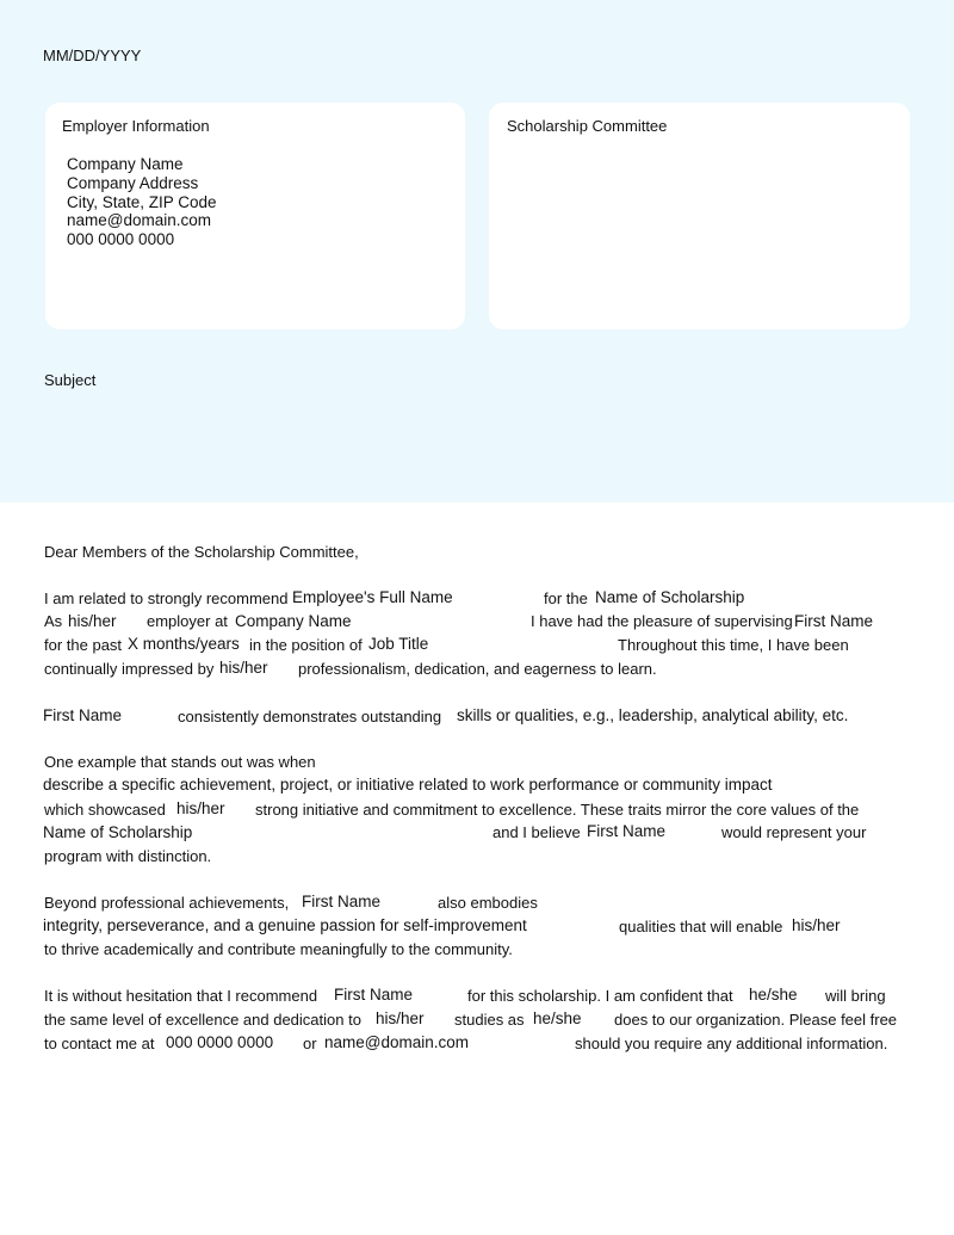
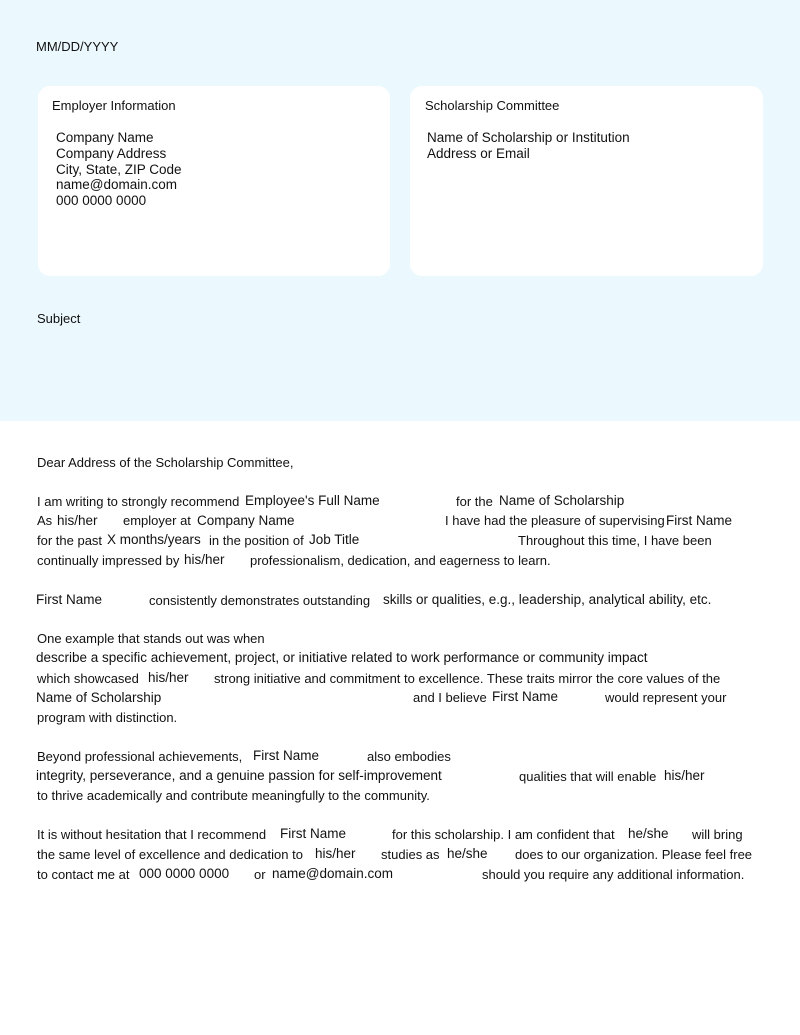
  MM/DD/YYYY
  Employer Information
  Company Name
  Company Address
  City, State, ZIP Code
  name@domain.com
  000 0000 0000
  Scholarship Committee
+ Name of Scholarship or Institution
+ Address or Email
  Subject
- Dear Members of the Scholarship Committee,
+ Dear Address of the Scholarship Committee,
- I am related to strongly recommend
+ I am writing to strongly recommend
  Employee's Full Name
  for the
  Name of Scholarship
  As
  his/her
  employer at
  Company Name
  I have had the pleasure of supervising
  First Name
  for the past
  X months/years
  in the position of
  Job Title
  Throughout this time, I have been
  continually impressed by
  his/her
  professionalism, dedication, and eagerness to learn.
  First Name
  consistently demonstrates outstanding
  skills or qualities, e.g., leadership, analytical ability, etc.
  One example that stands out was when
  describe a specific achievement, project, or initiative related to work performance or community impact
  which showcased
  his/her
  strong initiative and commitment to excellence. These traits mirror the core values of the
  Name of Scholarship
  and I believe
  First Name
  would represent your
  program with distinction.
  Beyond professional achievements,
  First Name
  also embodies
  integrity, perseverance, and a genuine passion for self-improvement
  qualities that will enable
  his/her
  to thrive academically and contribute meaningfully to the community.
  It is without hesitation that I recommend
  First Name
  for this scholarship. I am confident that
  he/she
  will bring
  the same level of excellence and dedication to
  his/her
  studies as
  he/she
  does to our organization. Please feel free
  to contact me at
  000 0000 0000
  or
  name@domain.com
  should you require any additional information.
